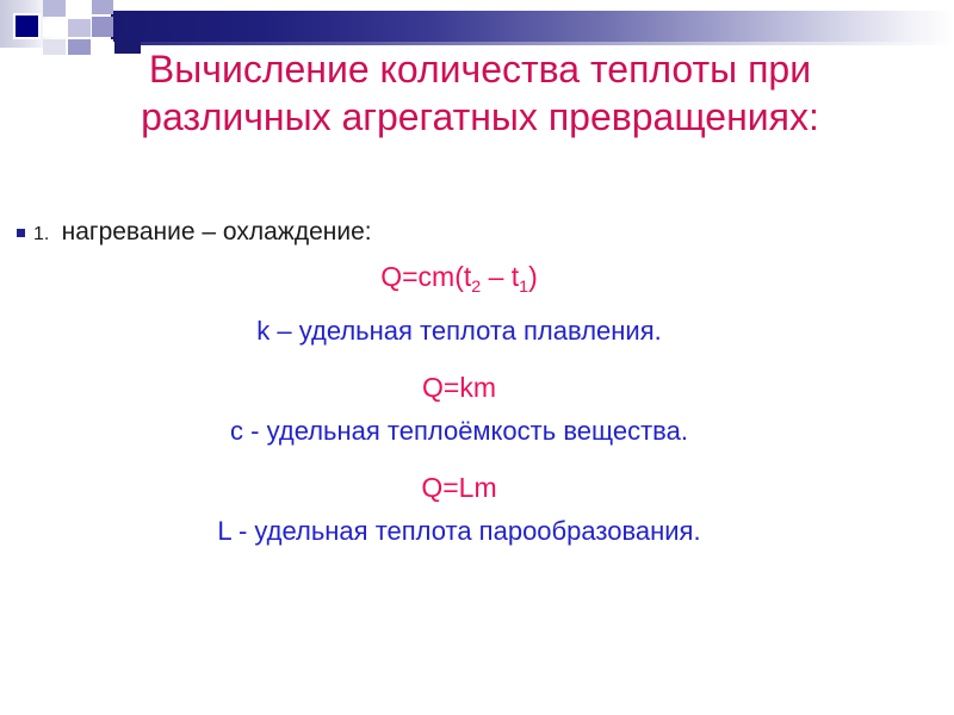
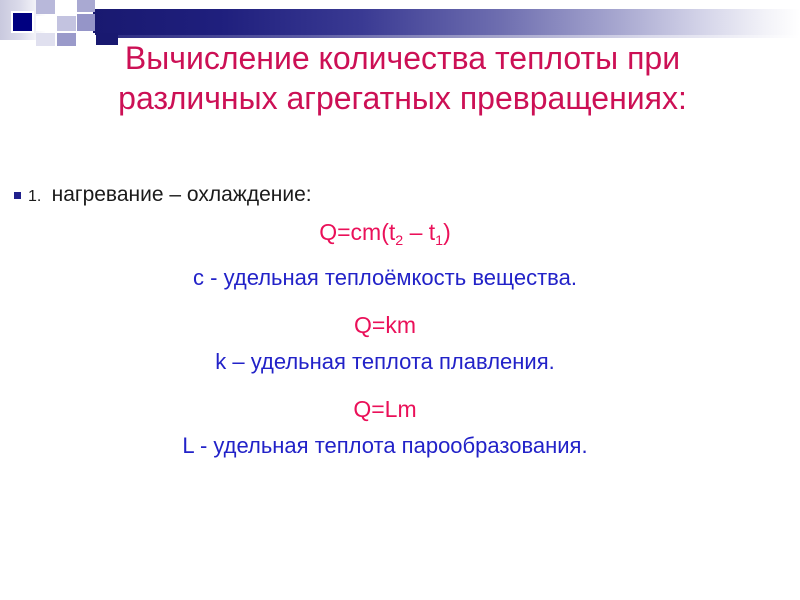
  Вычисление количества теплоты при различных агрегатных превращениях:
  1. нагревание – охлаждение:
  Q=cm(t2 – t1)
- k – удельная теплота плавления.
+ с - удельная теплоёмкость вещества.
  Q=km
- с - удельная теплоёмкость вещества.
+ k – удельная теплота плавления.
  Q=Lm
  L - удельная теплота парообразования.
